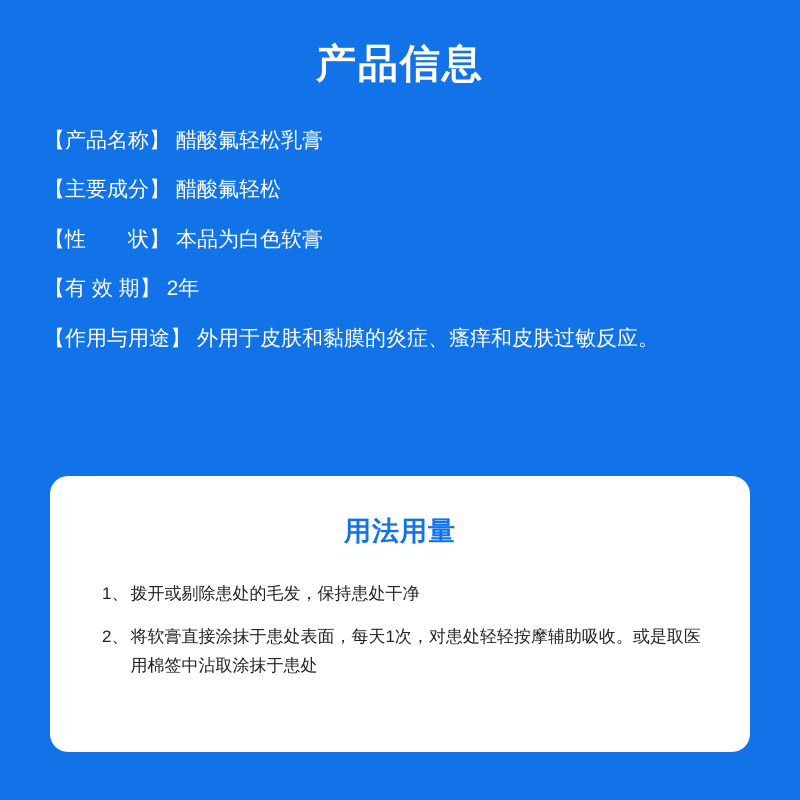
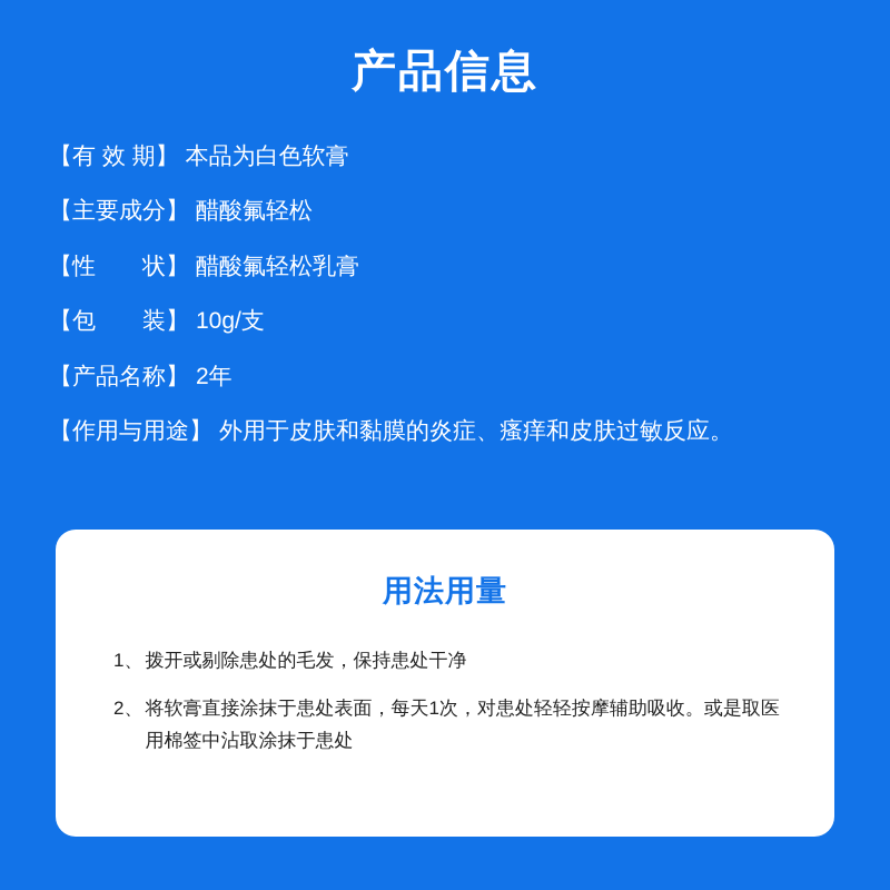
  产品信息
- 【产品名称】
+ 【有 效 期】
- 醋酸氟轻松乳膏
+ 本品为白色软膏
  【主要成分】
  醋酸氟轻松
  【性 状】
- 本品为白色软膏
+ 醋酸氟轻松乳膏
+ 【包 装】
+ 10g/支
- 【有 效 期】
+ 【产品名称】
  2年
  【作用与用途】
  外用于皮肤和黏膜的炎症、瘙痒和皮肤过敏反应。
  用法用量
  1、
  拨开或剔除患处的毛发，保持患处干净
  2、
  将软膏直接涂抹于患处表面，每天1次，对患处轻轻按摩辅助吸收。或是取医用棉签中沾取涂抹于患处
